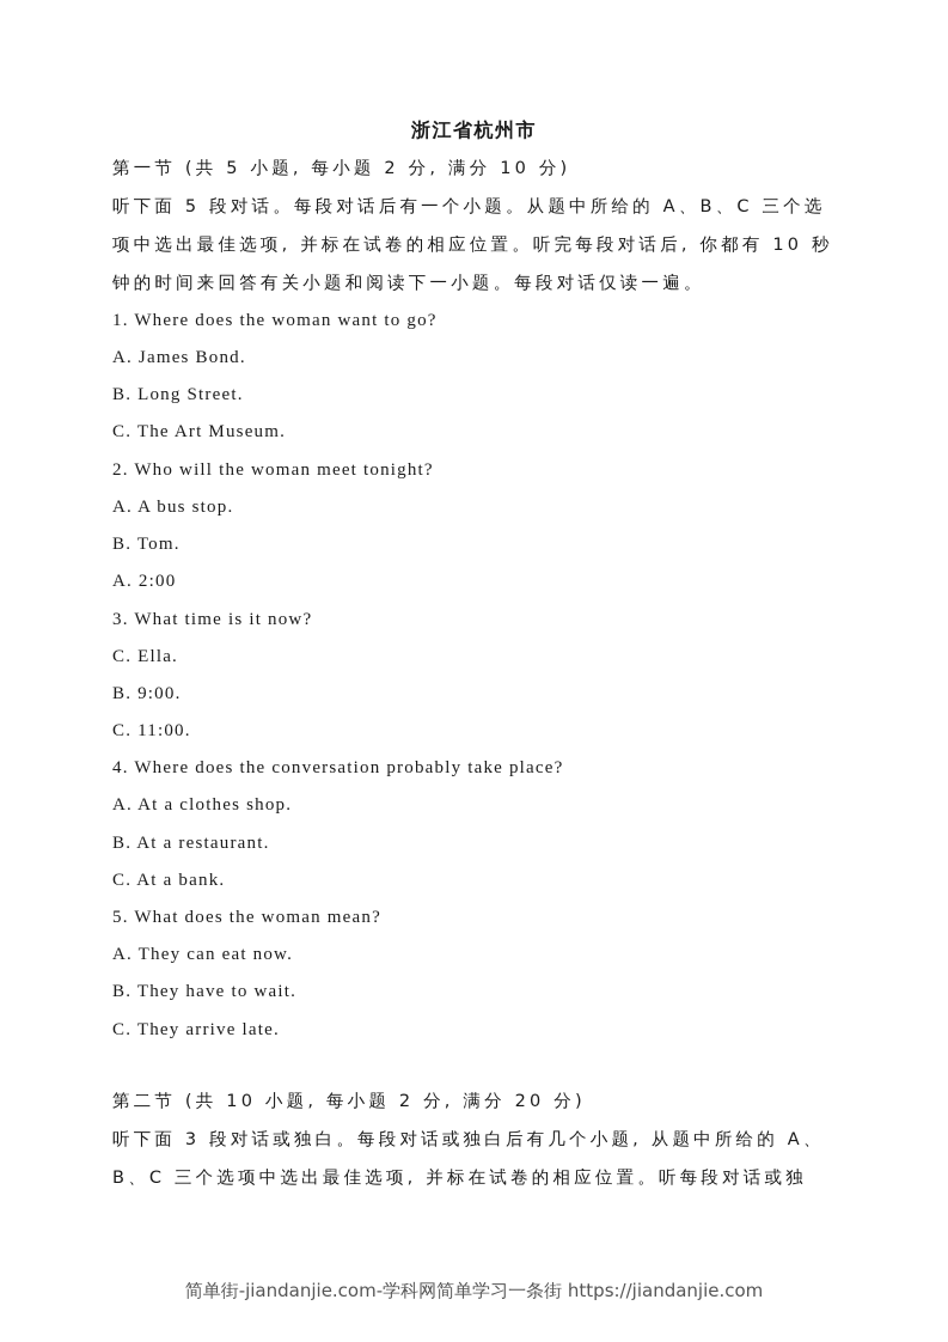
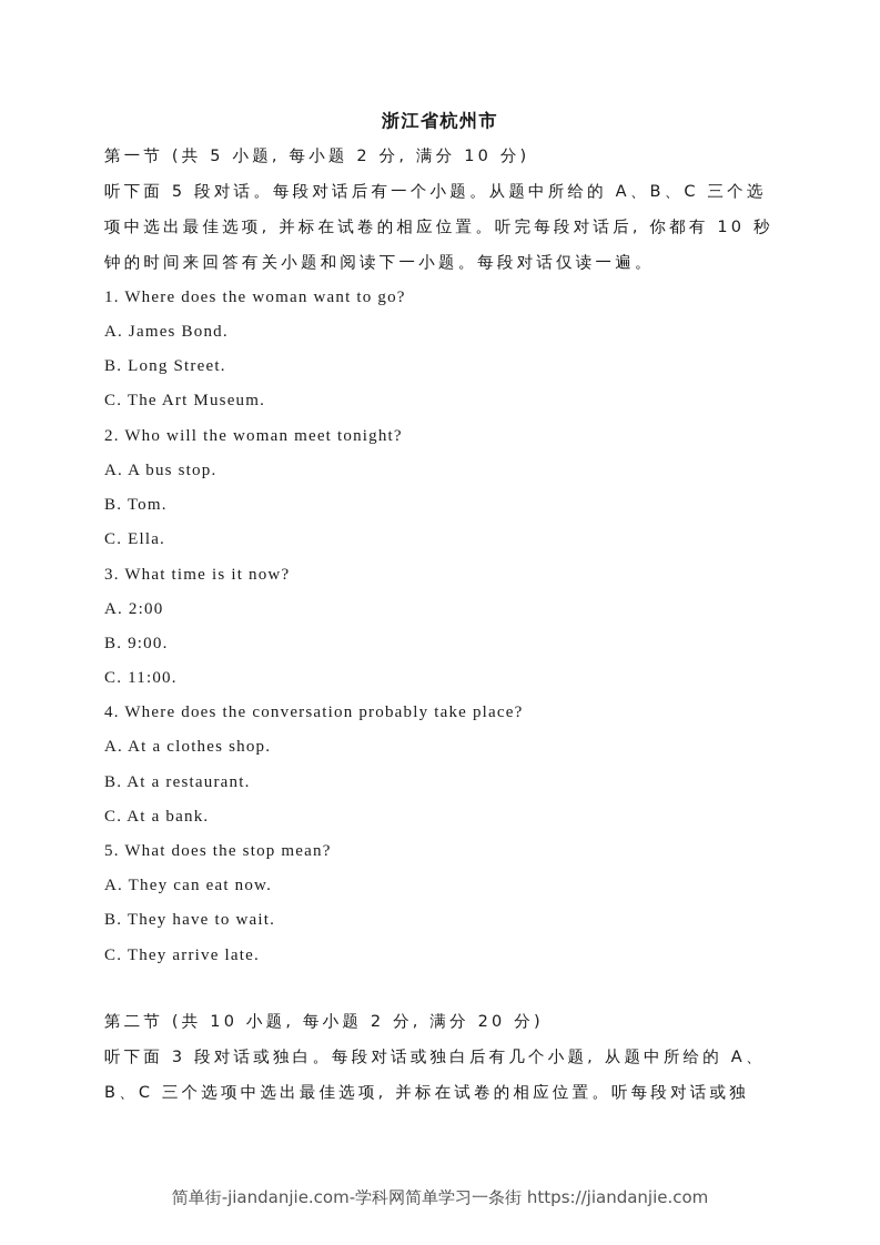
  浙江省杭州市
  第一节 (共 5 小题, 每小题 2 分, 满分 10 分)
  听下面 5 段对话。每段对话后有一个小题。从题中所给的 A、B、C 三个选
  项中选出最佳选项, 并标在试卷的相应位置。听完每段对话后, 你都有 10 秒
  钟的时间来回答有关小题和阅读下一小题。每段对话仅读一遍。
  1. Where does the woman want to go?
  A. James Bond.
  B. Long Street.
  C. The Art Museum.
  2. Who will the woman meet tonight?
  A. A bus stop.
  B. Tom.
- A. 2:00
+ C. Ella.
  3. What time is it now?
- C. Ella.
+ A. 2:00
  B. 9:00.
  C. 11:00.
  4. Where does the conversation probably take place?
  A. At a clothes shop.
  B. At a restaurant.
  C. At a bank.
- 5. What does the woman mean?
+ 5. What does the stop mean?
  A. They can eat now.
  B. They have to wait.
  C. They arrive late.
  第二节 (共 10 小题, 每小题 2 分, 满分 20 分)
  听下面 3 段对话或独白。每段对话或独白后有几个小题, 从题中所给的 A、
  B、C 三个选项中选出最佳选项, 并标在试卷的相应位置。听每段对话或独
  简单街-jiandanjie.com-学科网简单学习一条街 https://jiandanjie.com
